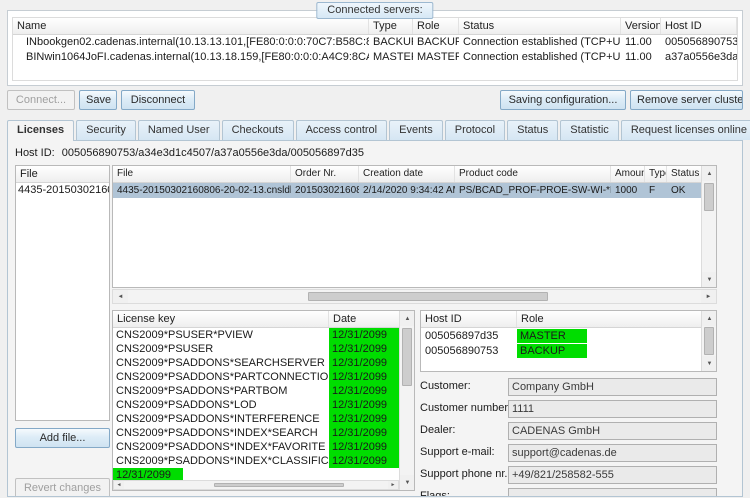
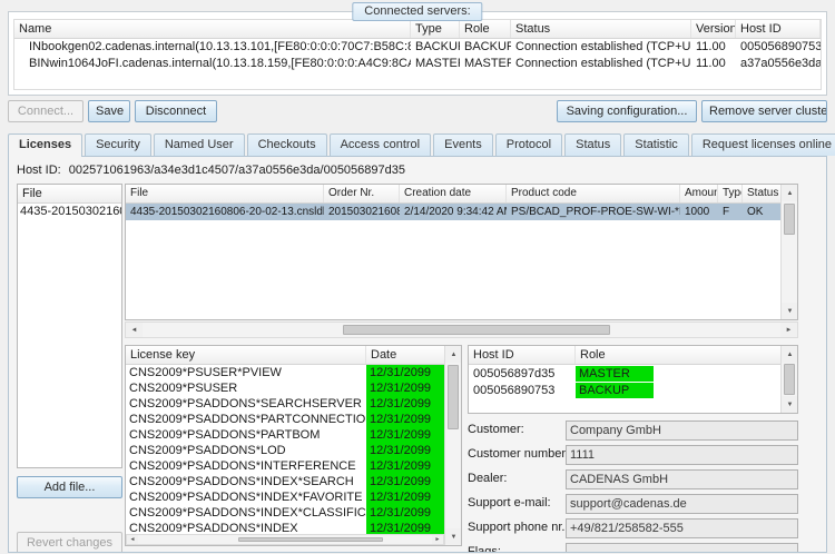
  Connected servers:
  Name
  Type
  Role
  Status
  Version
  Host ID
  INbookgen02.cadenas.internal(10.13.13.101,[FE80:0:0:0:70C7:B58C:
  BACKU
  BACKUP
  Connection established (TCP+U
  11.00
  BINwin1064JoFI.cadenas.internal(10.13.18.159,[FE80:0:0:0:A4C9:8C
  MASTE
  MASTER
  Connection established (TCP+U
  11.00
  Connect...
  Save
  Disconnect
  Saving configuration...
  Remove server cluste
  Licenses
  Security
  Named User
  Checkouts
  Access control
  Events
  Protocol
  Status
  Statistic
  Request licenses online
- Host ID: 005056890753/a34e3d1c4507/a37a0556e3da/005056897d35
+ Host ID: 002571061963/a34e3d1c4507/a37a0556e3da/005056897d35
  File
  4435-2015030216
  Add file...
  Revert changes
  File
  Order Nr.
  Creation date
  Product code
  Amoun
  Typ
  Status
  4435-20150302160806-20-02-13.cnsld
  201503021608
  2/14/2020 9:34:42 A
  PS/BCAD_PROF-PROE-SW-WI-*
  1000
  F
  OK
  License key
  Date
  CNS2009*PSUSER*PVIEW
  12/31/2099
  CNS2009*PSUSER
  12/31/2099
  CNS2009*PSADDONS*SEARCHSERVER
  12/31/2099
  CNS2009*PSADDONS*PARTCONNECTIO
  12/31/2099
  CNS2009*PSADDONS*PARTBOM
  12/31/2099
  CNS2009*PSADDONS*LOD
  12/31/2099
  CNS2009*PSADDONS*INTERFERENCE
  12/31/2099
  CNS2009*PSADDONS*INDEX*SEARCH
  12/31/2099
  CNS2009*PSADDONS*INDEX*FAVORITE
  12/31/2099
  CNS2009*PSADDONS*INDEX*CLASSIFIC
  12/31/2099
+ CNS2009*PSADDONS*INDEX
  12/31/2099
  Host ID
  Role
  005056897d35
  MASTER
  005056890753
  BACKUP
  Customer:
  Company GmbH
  Customer number
  1111
  Dealer:
  CADENAS GmbH
  Support e-mail:
  support@cadenas.de
  Support phone nr.
  +49/821/258582-555
